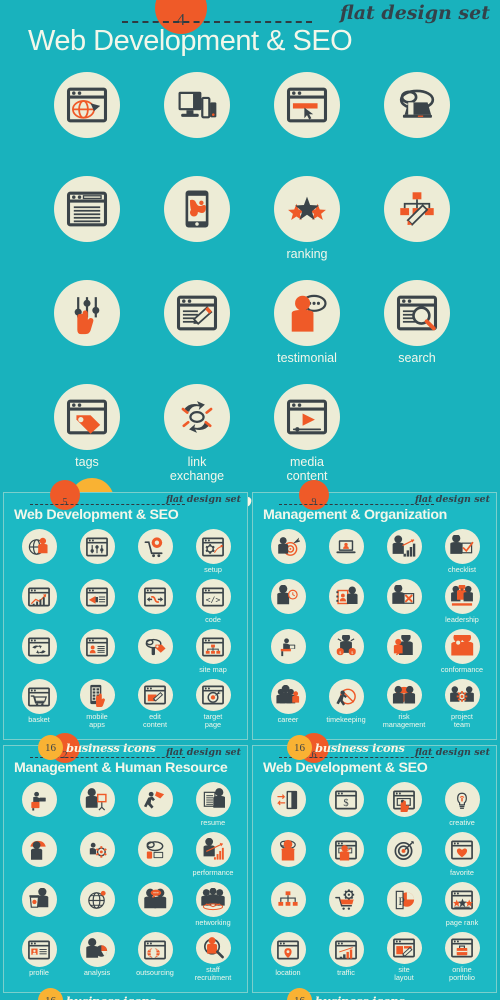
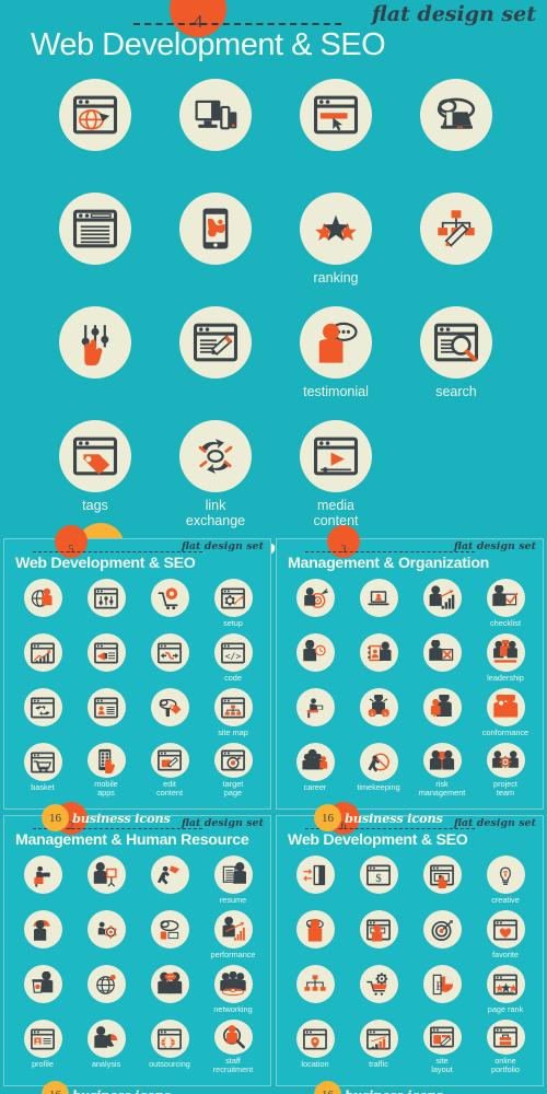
  4
  flat design set
  Web Development & SEO
  ranking
  testimonial
  search
  tags
  link
  exchange
  media
  content
  5
  flat design set
  Web Development & SEO
  setup
  </>
  code
  site map
  basket
  mobile
  apps
  edit
  content
  target
  page
- 9
+ 3
  flat design set
  Management & Organization
  checklist
  leadership
  conformance
  career
  timekeeping
  risk
  management
  project
  team
  2
  flat design set
  Management & Human Resource
  resume
  performance
  networking
  profile
  analysis
  outsourcing
  staff
  recruitment
  6
  flat design set
  Web Development & SEO
  $
  creative
  favorite
  P
  page rank
  location
  traffic
  site
  layout
  online
  portfolio
  16
  business icons
  16
  business icons
